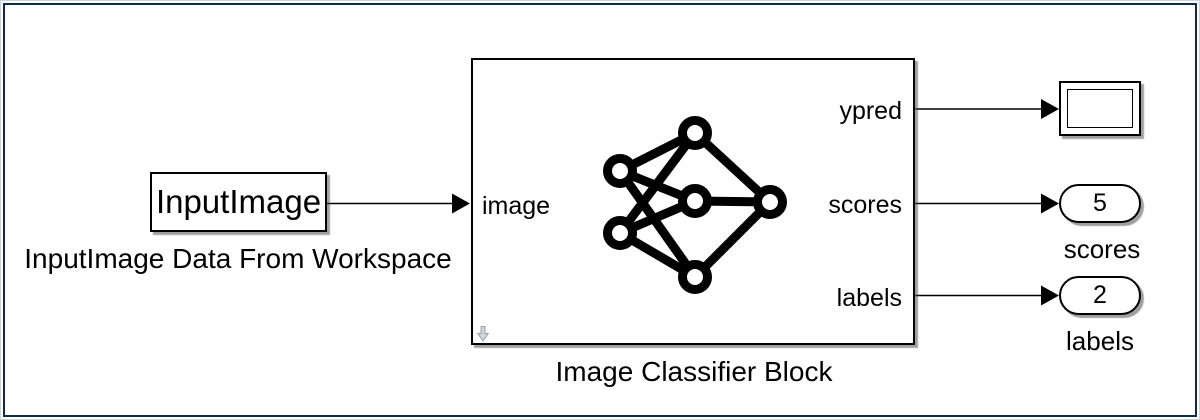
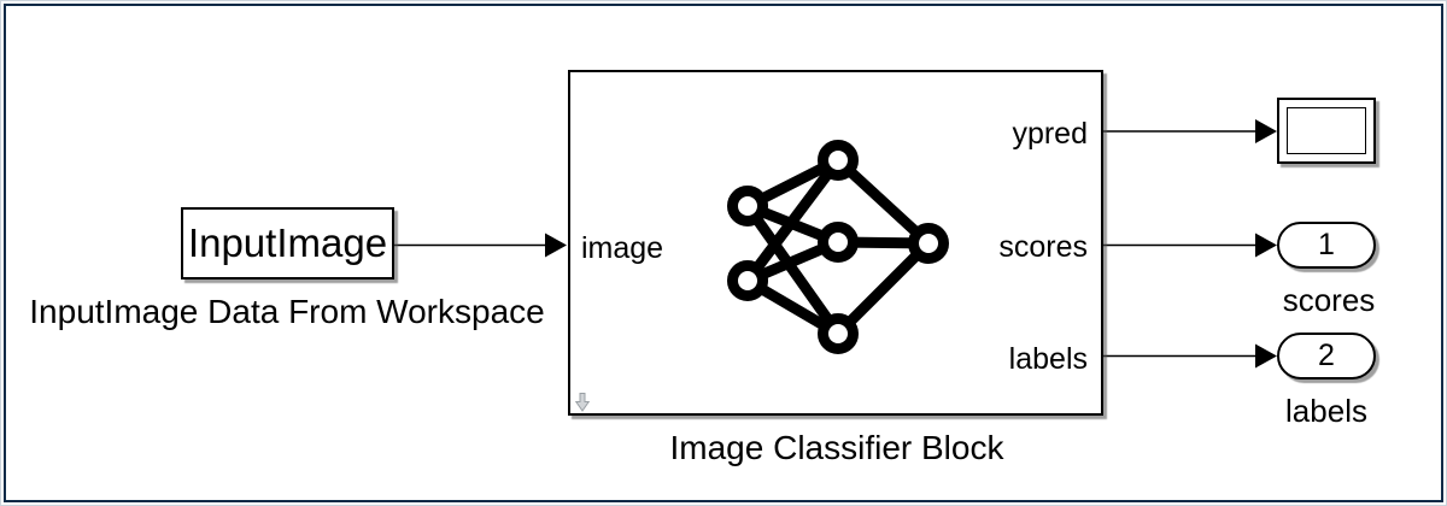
  InputImage
  InputImage Data From Workspace
  image
  ypred
  scores
  labels
  Image Classifier Block
- 5
+ 1
  scores
  2
  labels
